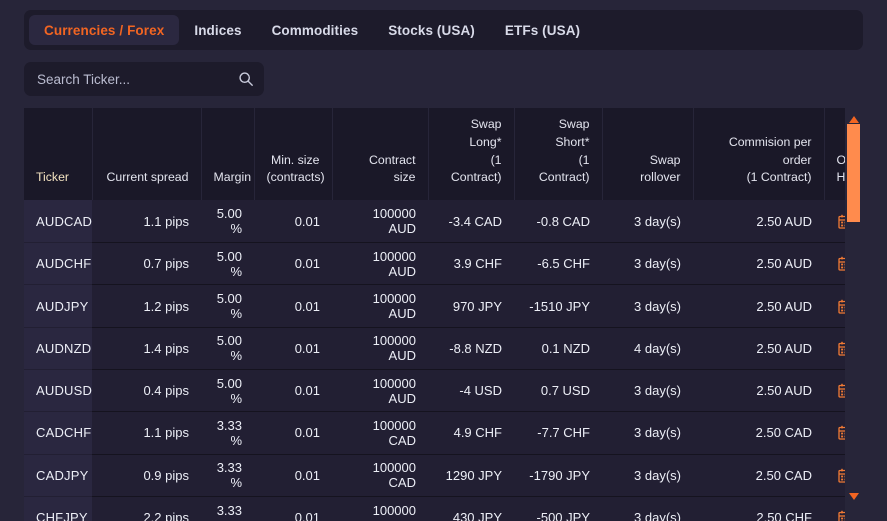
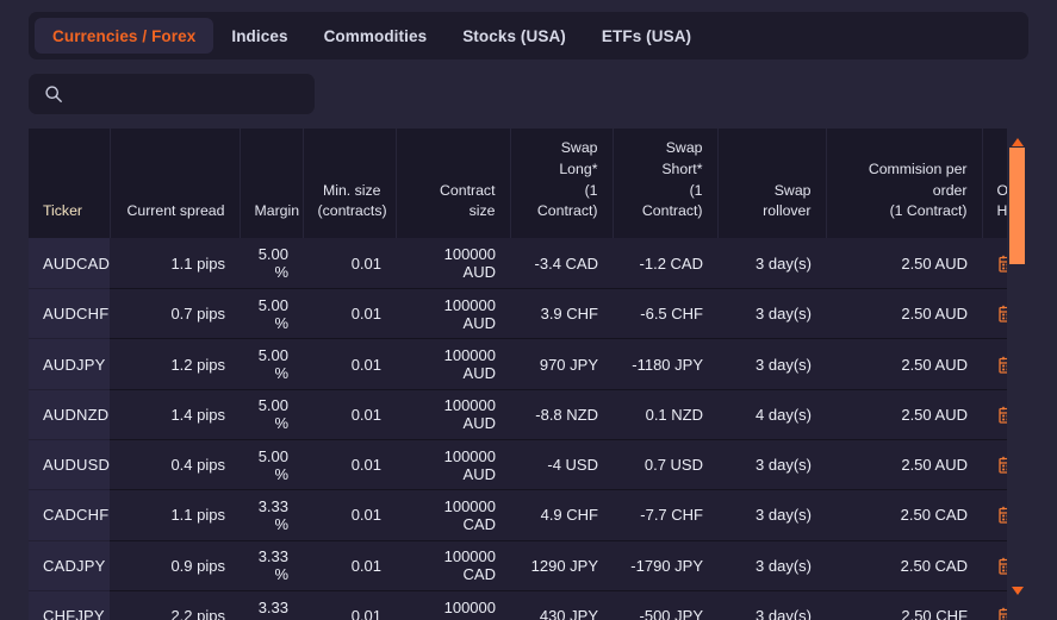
  Currencies / Forex
  Indices
  Commodities
  Stocks (USA)
  ETFs (USA)
- Search Ticker...
  Ticker	Current spread	Margin	Min. size (contracts)	Contract size	Swap Long* (1 Contract)	Swap Short* (1 Contract)	Swap rollover	Commision per order (1 Contract)	O H
- AUDCAD	1.1 pips	5.00 %	0.01	100000 AUD	-3.4 CAD	-0.8 CAD	3 day(s)	2.50 AUD
+ AUDCAD	1.1 pips	5.00 %	0.01	100000 AUD	-3.4 CAD	-1.2 CAD	3 day(s)	2.50 AUD
  AUDCHF	0.7 pips	5.00 %	0.01	100000 AUD	3.9 CHF	-6.5 CHF	3 day(s)	2.50 AUD
- AUDJPY	1.2 pips	5.00 %	0.01	100000 AUD	970 JPY	-1510 JPY	3 day(s)	2.50 AUD
+ AUDJPY	1.2 pips	5.00 %	0.01	100000 AUD	970 JPY	-1180 JPY	3 day(s)	2.50 AUD
  AUDNZD	1.4 pips	5.00 %	0.01	100000 AUD	-8.8 NZD	0.1 NZD	4 day(s)	2.50 AUD
  AUDUSD	0.4 pips	5.00 %	0.01	100000 AUD	-4 USD	0.7 USD	3 day(s)	2.50 AUD
  CADCHF	1.1 pips	3.33 %	0.01	100000 CAD	4.9 CHF	-7.7 CHF	3 day(s)	2.50 CAD
  CADJPY	0.9 pips	3.33 %	0.01	100000 CAD	1290 JPY	-1790 JPY	3 day(s)	2.50 CAD
  CHFJPY	2.2 pips	3.33	0.01	100000	430 JPY	-500 JPY	3 day(s)	2.50 CHF
